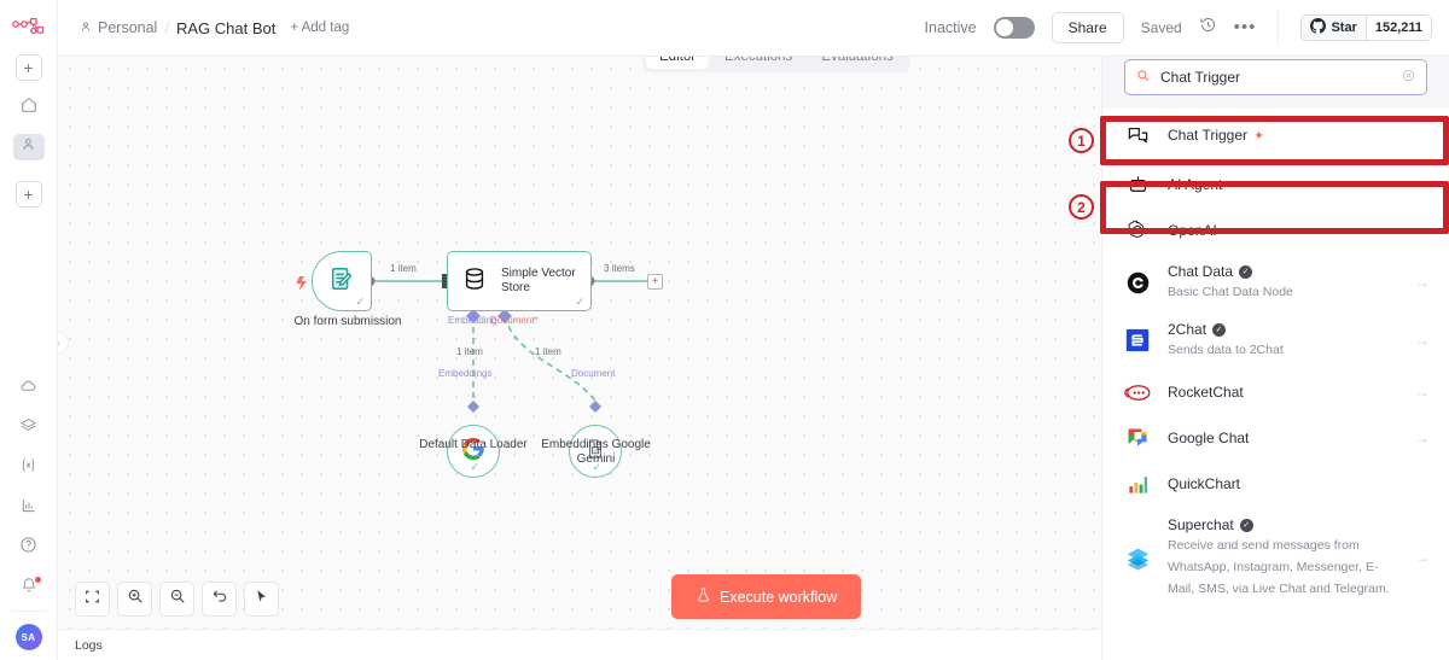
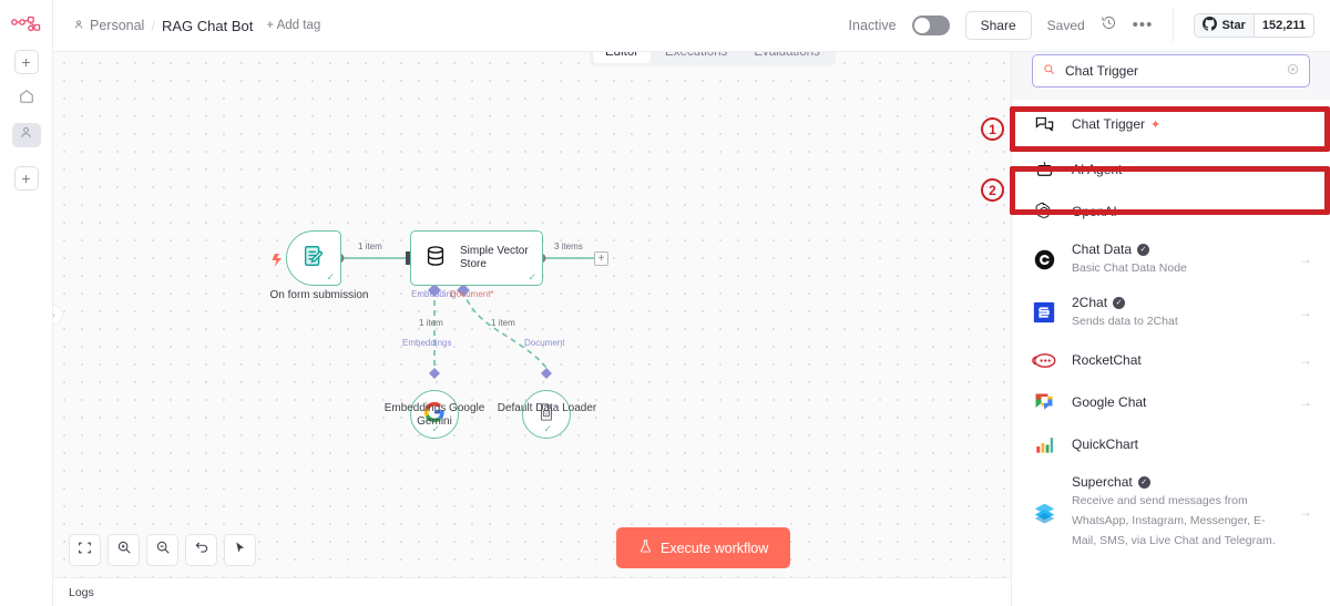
  +
  +
- SA
  Personal
  /
  RAG Chat Bot
  + Add tag
  Inactive
  Share
  Saved
  •••
  Star
  152,211
  Editor
  Executions
  Evaluations
  ›
  ✓
  On form submission
  Simple Vector Store
  ✓
  +
  ✓
- Default Data Loader
+ Embeddings Google Gemini
  ✓
- Embeddings Google Gemini
+ Default Data Loader
  1 item
  3 items
  Embedding
  Document*
  1 item
  1 item
  Embeddings
  Document
  Execute workflow
  Logs
  Chat Trigger
  Chat Trigger
  ✦
  AI Agent
  OpenAI
  →
  Chat Data
  Basic Chat Data Node
  →
  2Chat
  Sends data to 2Chat
  →
  RocketChat
  →
  Google Chat
  →
  QuickChart
  Superchat
  Receive and send messages from WhatsApp, Instagram, Messenger, E-Mail, SMS, via Live Chat and Telegram.
  →
  1
  2
